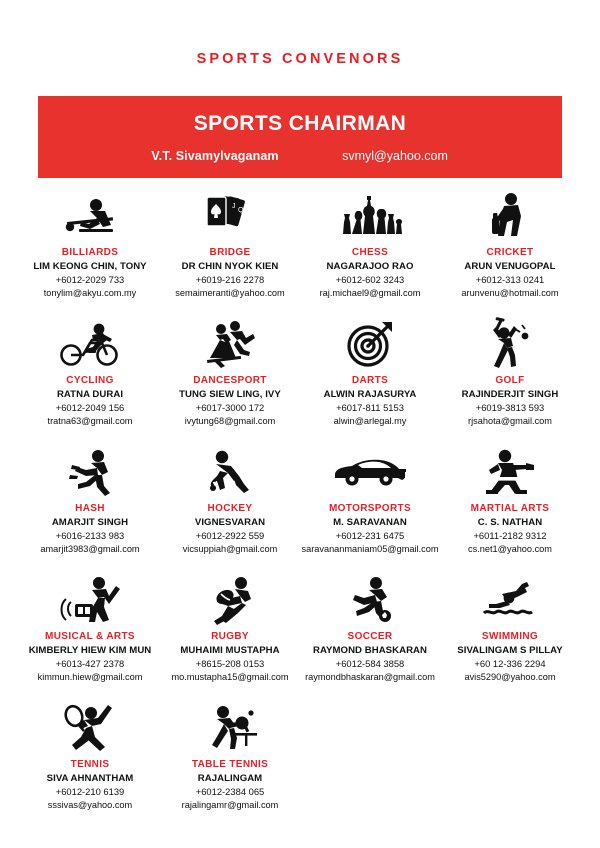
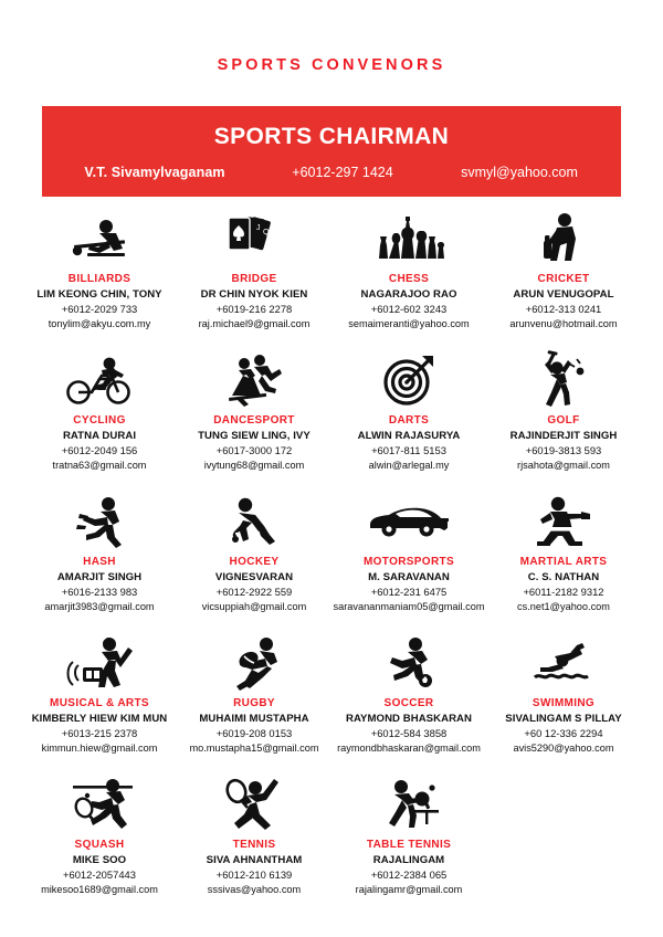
  SPORTS CONVENORS
  SPORTS CHAIRMAN
  V.T. Sivamylvaganam
+ +6012-297 1424
  svmyl@yahoo.com
  BILLIARDS
  LIM KEONG CHIN, TONY
  +6012-2029 733
  tonylim@akyu.com.my
  BRIDGE
  DR CHIN NYOK KIEN
  +6019-216 2278
- semaimeranti@yahoo.com
+ raj.michael9@gmail.com
  CHESS
  NAGARAJOO RAO
  +6012-602 3243
- raj.michael9@gmail.com
+ semaimeranti@yahoo.com
  CRICKET
  ARUN VENUGOPAL
  +6012-313 0241
  arunvenu@hotmail.com
  CYCLING
  RATNA DURAI
  +6012-2049 156
  tratna63@gmail.com
  DANCESPORT
  TUNG SIEW LING, IVY
  +6017-3000 172
  ivytung68@gmail.com
  DARTS
  ALWIN RAJASURYA
  +6017-811 5153
  alwin@arlegal.my
  GOLF
  RAJINDERJIT SINGH
  +6019-3813 593
  rjsahota@gmail.com
  HASH
  AMARJIT SINGH
  +6016-2133 983
  amarjit3983@gmail.com
  HOCKEY
  VIGNESVARAN
  +6012-2922 559
  vicsuppiah@gmail.com
  MOTORSPORTS
  M. SARAVANAN
  +6012-231 6475
  saravananmaniam05@gmail.com
  MARTIAL ARTS
  C. S. NATHAN
  +6011-2182 9312
  cs.net1@yahoo.com
  MUSICAL & ARTS
  KIMBERLY HIEW KIM MUN
- +6013-427 2378
+ +6013-215 2378
  kimmun.hiew@gmail.com
  RUGBY
  MUHAIMI MUSTAPHA
- +8615-208 0153
+ +6019-208 0153
  mo.mustapha15@gmail.com
  SOCCER
  RAYMOND BHASKARAN
  +6012-584 3858
  raymondbhaskaran@gmail.com
  SWIMMING
  SIVALINGAM S PILLAY
  +60 12-336 2294
  avis5290@yahoo.com
+ SQUASH
+ MIKE SOO
+ +6012-2057443
+ mikesoo1689@gmail.com
  TENNIS
  SIVA AHNANTHAM
  +6012-210 6139
  sssivas@yahoo.com
  TABLE TENNIS
  RAJALINGAM
  +6012-2384 065
  rajalingamr@gmail.com
